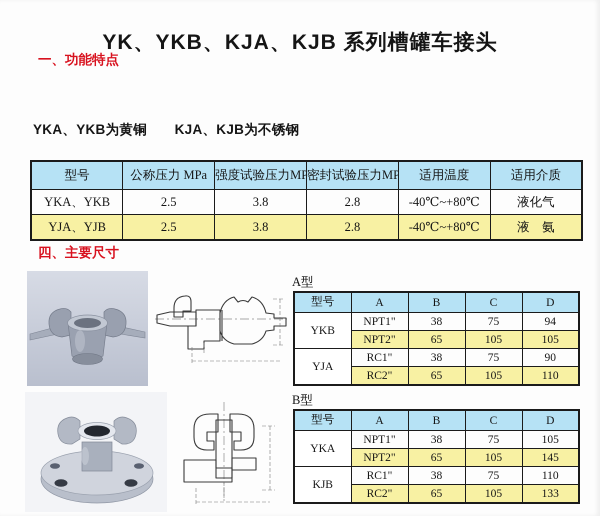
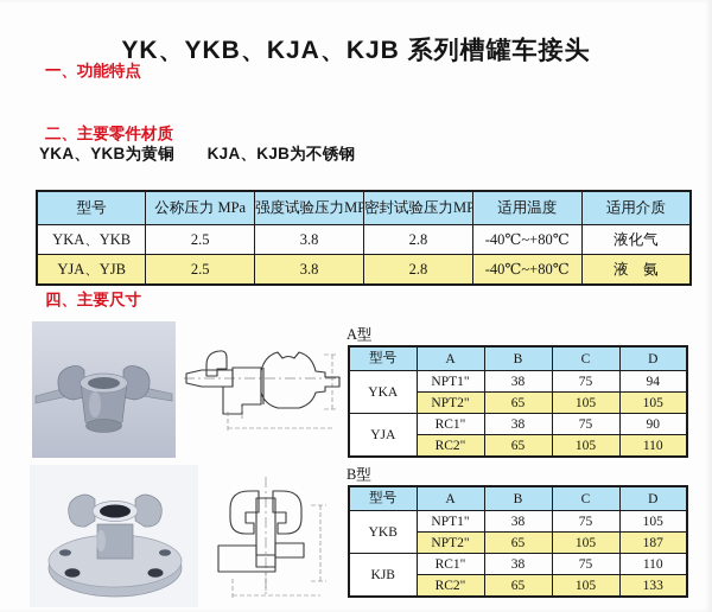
  YK、YKB、KJA、KJB 系列槽罐车接头
  一、功能特点
+ 二、主要零件材质
  YKA、YKB为黄铜 KJA、KJB为不锈钢
  型号	公称压力 MPa	强度试验压力MP	密封试验压力MP	适用温度	适用介质
  YKA、YKB	2.5	3.8	2.8	-40℃~+80℃	液化气
  YJA、YJB	2.5	3.8	2.8	-40℃~+80℃	液 氨
  四、主要尺寸
  A型
  型号	A	B	C	D
- YKB	NPT1"	38	75	94
+ YKA	NPT1"	38	75	94
  NPT2"	65	105	105
  YJA	RC1"	38	75	90
  RC2"	65	105	110
  B型
  型号	A	B	C	D
- YKA	NPT1"	38	75	105
+ YKB	NPT1"	38	75	105
- NPT2"	65	105	145
+ NPT2"	65	105	187
  KJB	RC1"	38	75	110
  RC2"	65	105	133
